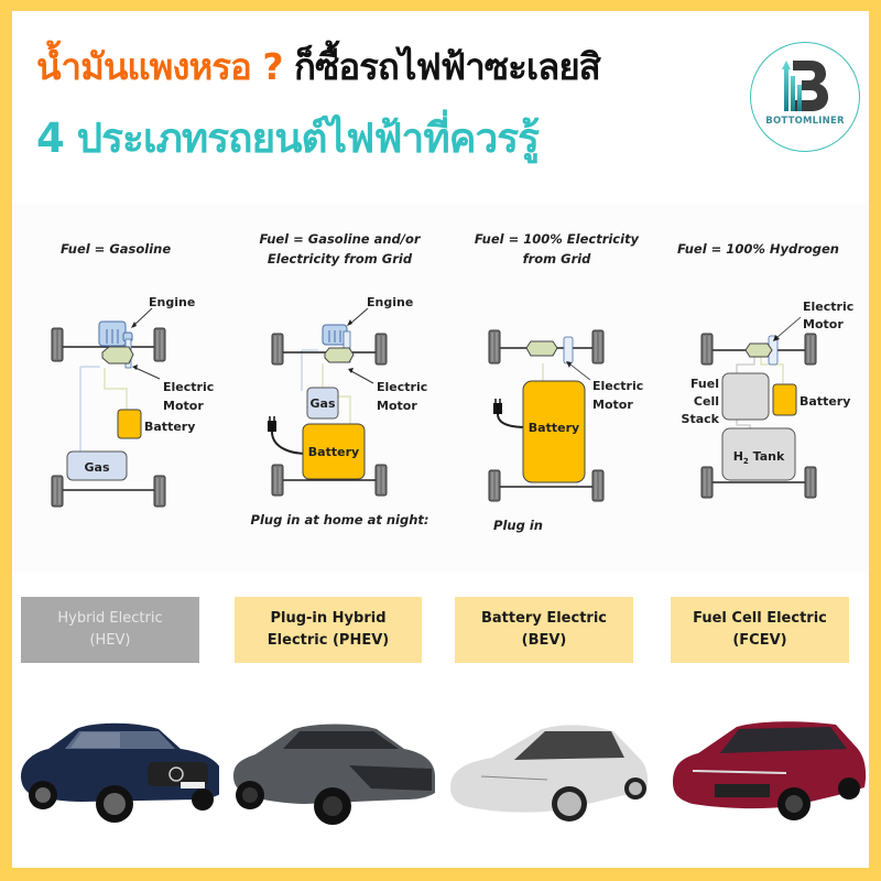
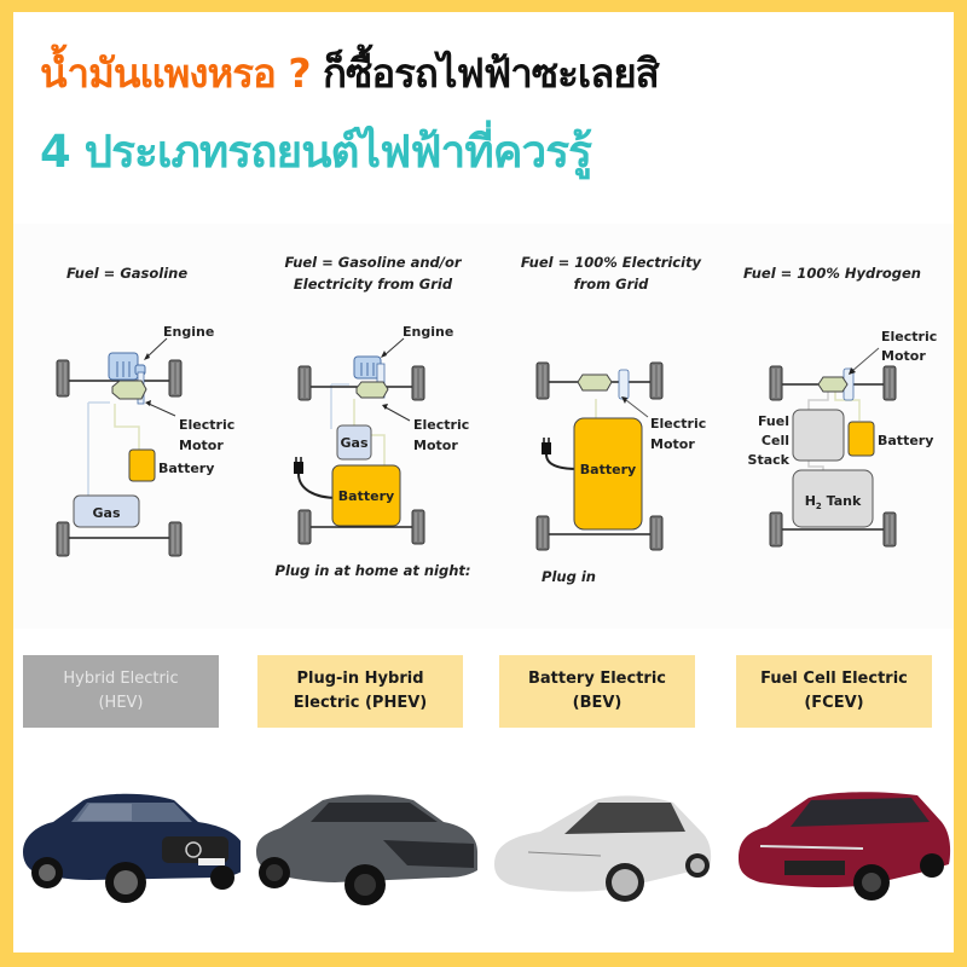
  น้ำมันแพงหรอ ? ก็ซื้อรถไฟฟ้าซะเลยสิ
  4 ประเภทรถยนต์ไฟฟ้าที่ควรรู้
- BOTTOMLINER
  Fuel = Gasoline
  Gas
  Engine
  Electric
  Motor
  Battery
  Fuel = Gasoline and/or
  Electricity from Grid
  Gas
  Battery
  Engine
  Electric
  Motor
  Plug in at home at night:
  Fuel = 100% Electricity
  from Grid
  Battery
  Electric
  Motor
  Plug in
  Fuel = 100% Hydrogen
  H2 Tank
  Electric
  Motor
  Fuel
  Cell
  Stack
  Battery
  Hybrid Electric
  (HEV)
  Plug-in Hybrid
  Electric (PHEV)
  Battery Electric
  (BEV)
  Fuel Cell Electric
  (FCEV)
